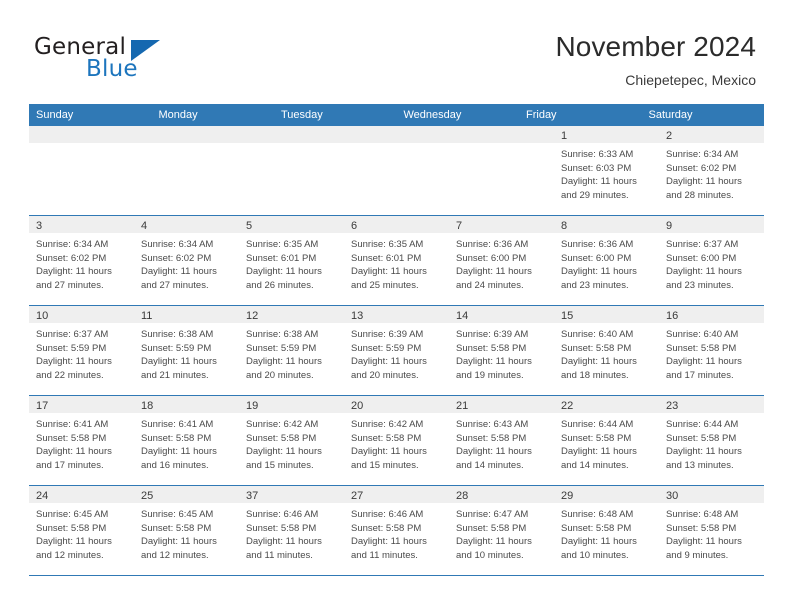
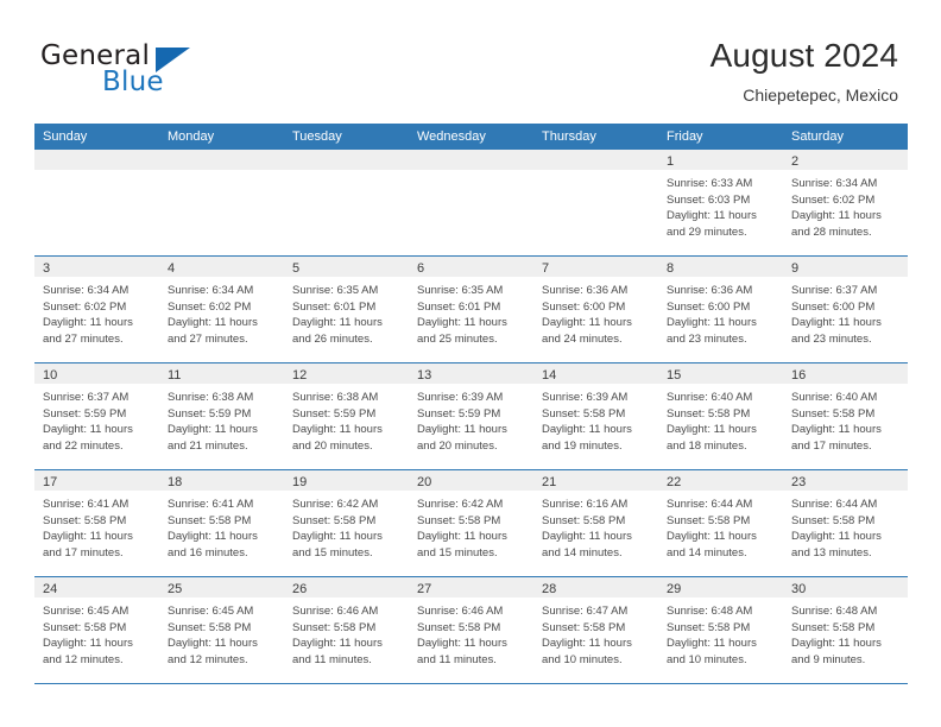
  General
  Blue
- November 2024
+ August 2024
  Chiepetepec, Mexico
  Sunday
  Monday
  Tuesday
  Wednesday
+ Thursday
  Friday
  Saturday
  1
  Sunrise: 6:33 AM
  Sunset: 6:03 PM
  Daylight: 11 hours
  and 29 minutes.
  2
  Sunrise: 6:34 AM
  Sunset: 6:02 PM
  Daylight: 11 hours
  and 28 minutes.
  3
  Sunrise: 6:34 AM
  Sunset: 6:02 PM
  Daylight: 11 hours
  and 27 minutes.
  4
  Sunrise: 6:34 AM
  Sunset: 6:02 PM
  Daylight: 11 hours
  and 27 minutes.
  5
  Sunrise: 6:35 AM
  Sunset: 6:01 PM
  Daylight: 11 hours
  and 26 minutes.
  6
  Sunrise: 6:35 AM
  Sunset: 6:01 PM
  Daylight: 11 hours
  and 25 minutes.
  7
  Sunrise: 6:36 AM
  Sunset: 6:00 PM
  Daylight: 11 hours
  and 24 minutes.
  8
  Sunrise: 6:36 AM
  Sunset: 6:00 PM
  Daylight: 11 hours
  and 23 minutes.
  9
  Sunrise: 6:37 AM
  Sunset: 6:00 PM
  Daylight: 11 hours
  and 23 minutes.
  10
  Sunrise: 6:37 AM
  Sunset: 5:59 PM
  Daylight: 11 hours
  and 22 minutes.
  11
  Sunrise: 6:38 AM
  Sunset: 5:59 PM
  Daylight: 11 hours
  and 21 minutes.
  12
  Sunrise: 6:38 AM
  Sunset: 5:59 PM
  Daylight: 11 hours
  and 20 minutes.
  13
  Sunrise: 6:39 AM
  Sunset: 5:59 PM
  Daylight: 11 hours
  and 20 minutes.
  14
  Sunrise: 6:39 AM
  Sunset: 5:58 PM
  Daylight: 11 hours
  and 19 minutes.
  15
  Sunrise: 6:40 AM
  Sunset: 5:58 PM
  Daylight: 11 hours
  and 18 minutes.
  16
  Sunrise: 6:40 AM
  Sunset: 5:58 PM
  Daylight: 11 hours
  and 17 minutes.
  17
  Sunrise: 6:41 AM
  Sunset: 5:58 PM
  Daylight: 11 hours
  and 17 minutes.
  18
  Sunrise: 6:41 AM
  Sunset: 5:58 PM
  Daylight: 11 hours
  and 16 minutes.
  19
  Sunrise: 6:42 AM
  Sunset: 5:58 PM
  Daylight: 11 hours
  and 15 minutes.
  20
  Sunrise: 6:42 AM
  Sunset: 5:58 PM
  Daylight: 11 hours
  and 15 minutes.
  21
- Sunrise: 6:43 AM
+ Sunrise: 6:16 AM
  Sunset: 5:58 PM
  Daylight: 11 hours
  and 14 minutes.
  22
  Sunrise: 6:44 AM
  Sunset: 5:58 PM
  Daylight: 11 hours
  and 14 minutes.
  23
  Sunrise: 6:44 AM
  Sunset: 5:58 PM
  Daylight: 11 hours
  and 13 minutes.
  24
  Sunrise: 6:45 AM
  Sunset: 5:58 PM
  Daylight: 11 hours
  and 12 minutes.
  25
  Sunrise: 6:45 AM
  Sunset: 5:58 PM
  Daylight: 11 hours
  and 12 minutes.
- 37
+ 26
  Sunrise: 6:46 AM
  Sunset: 5:58 PM
  Daylight: 11 hours
  and 11 minutes.
  27
  Sunrise: 6:46 AM
  Sunset: 5:58 PM
  Daylight: 11 hours
  and 11 minutes.
  28
  Sunrise: 6:47 AM
  Sunset: 5:58 PM
  Daylight: 11 hours
  and 10 minutes.
  29
  Sunrise: 6:48 AM
  Sunset: 5:58 PM
  Daylight: 11 hours
  and 10 minutes.
  30
  Sunrise: 6:48 AM
  Sunset: 5:58 PM
  Daylight: 11 hours
  and 9 minutes.
